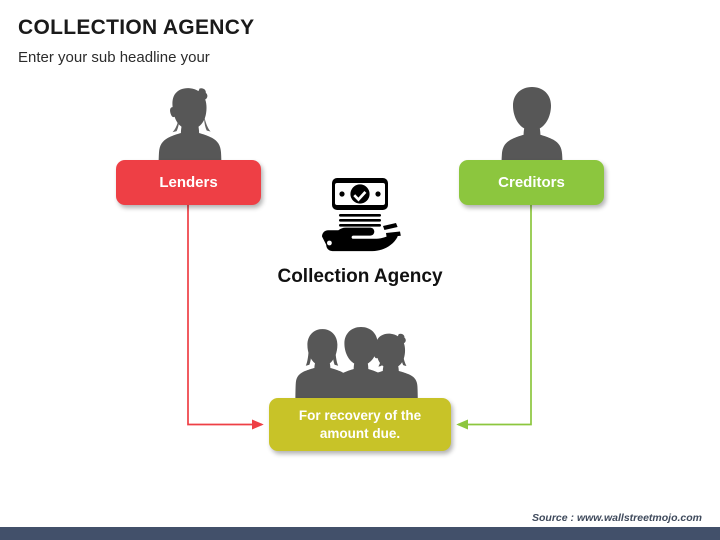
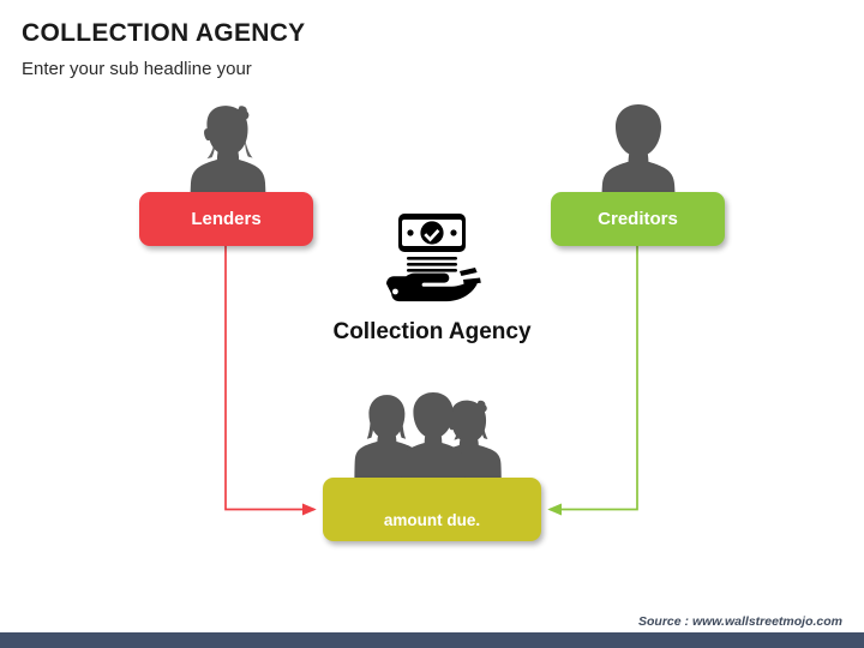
  COLLECTION AGENCY
  Enter your sub headline your
  Lenders
  Creditors
  Collection Agency
- For recovery of the
  amount due.
  Source : www.wallstreetmojo.com
